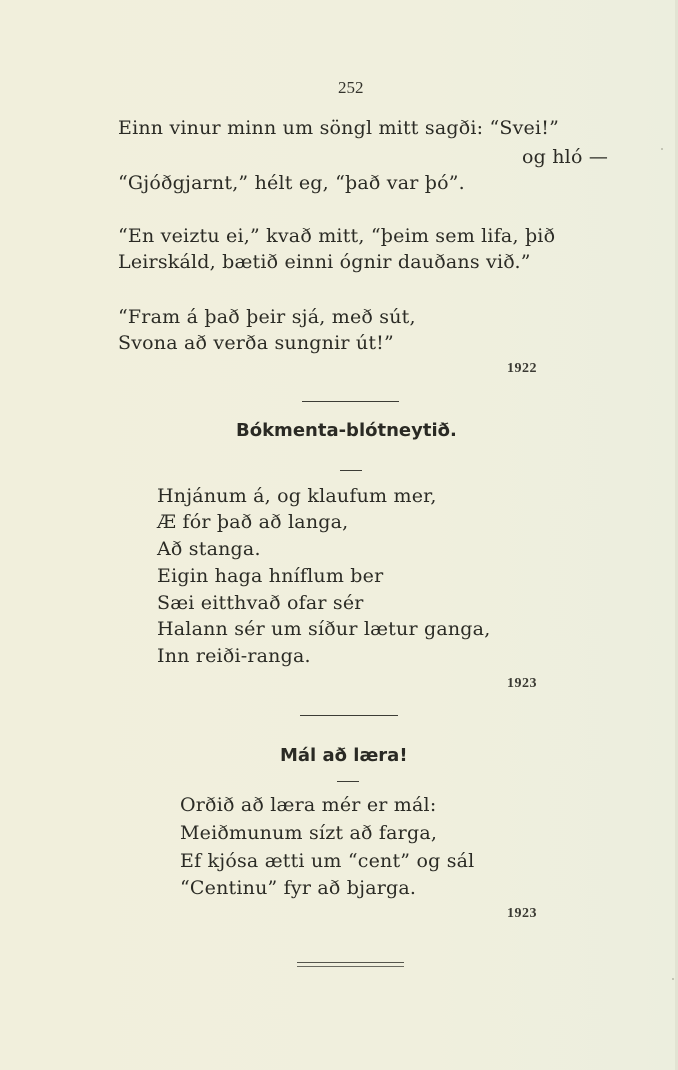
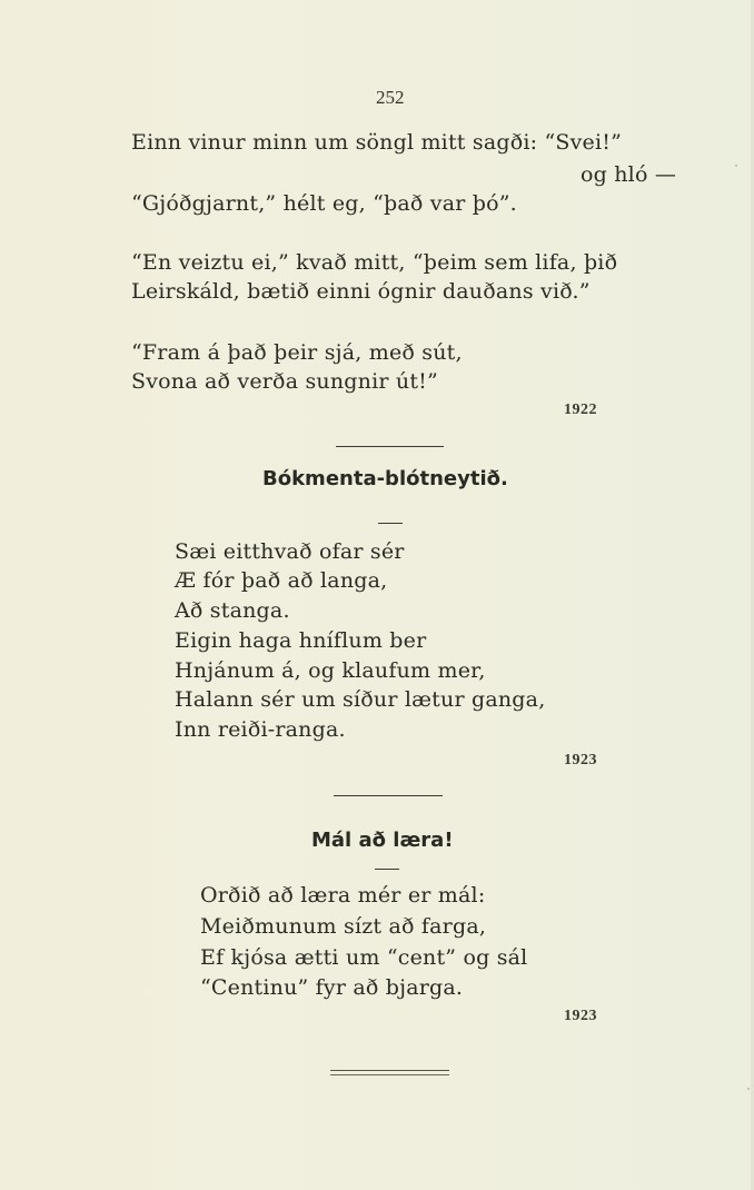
  252
  Einn vinur minn um söngl mitt sagði: “Svei!”
  og hló —
  “Gjóðgjarnt,” hélt eg, “það var þó”.
  “En veiztu ei,” kvað mitt, “þeim sem lifa, þið
  Leirskáld, bætið einni ógnir dauðans við.”
  “Fram á það þeir sjá, með sút,
  Svona að verða sungnir út!”
  1922
  Bókmenta-blótneytið.
- Hnjánum á, og klaufum mer,
+ Sæi eitthvað ofar sér
  Æ fór það að langa,
  Að stanga.
  Eigin haga hníflum ber
- Sæi eitthvað ofar sér
+ Hnjánum á, og klaufum mer,
  Halann sér um síður lætur ganga,
  Inn reiði-ranga.
  1923
  Mál að læra!
  Orðið að læra mér er mál:
  Meiðmunum sízt að farga,
  Ef kjósa ætti um “cent” og sál
  “Centinu” fyr að bjarga.
  1923
